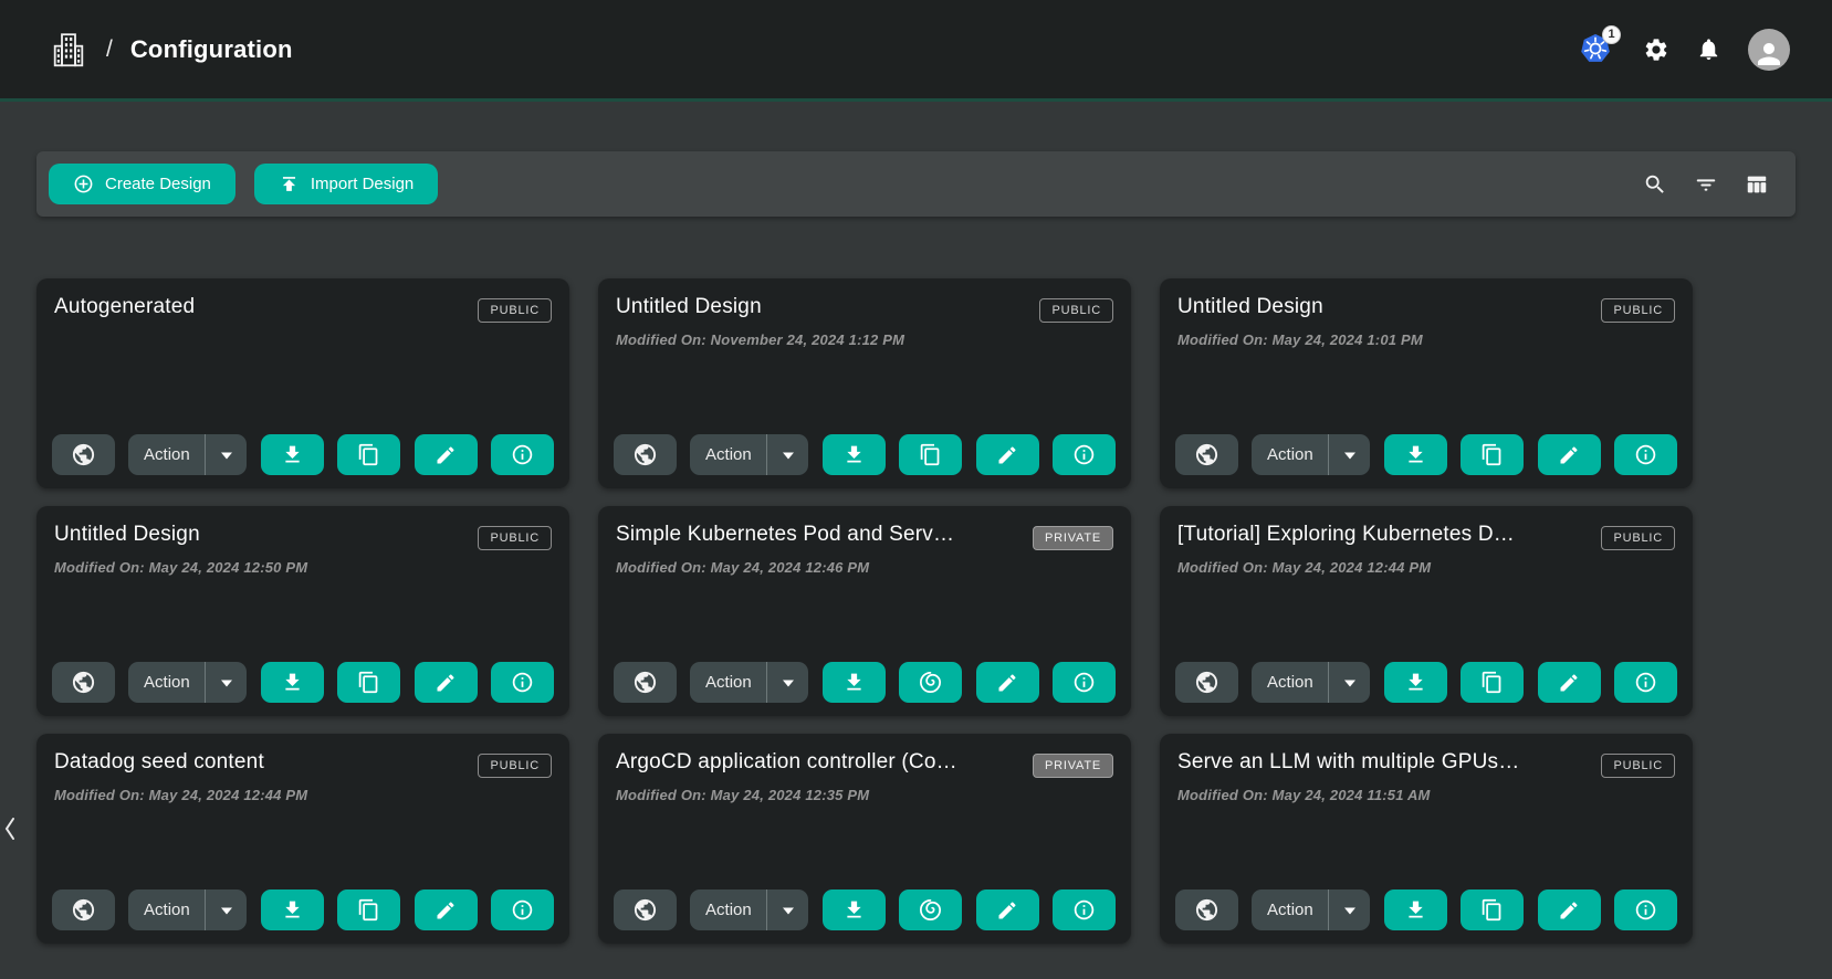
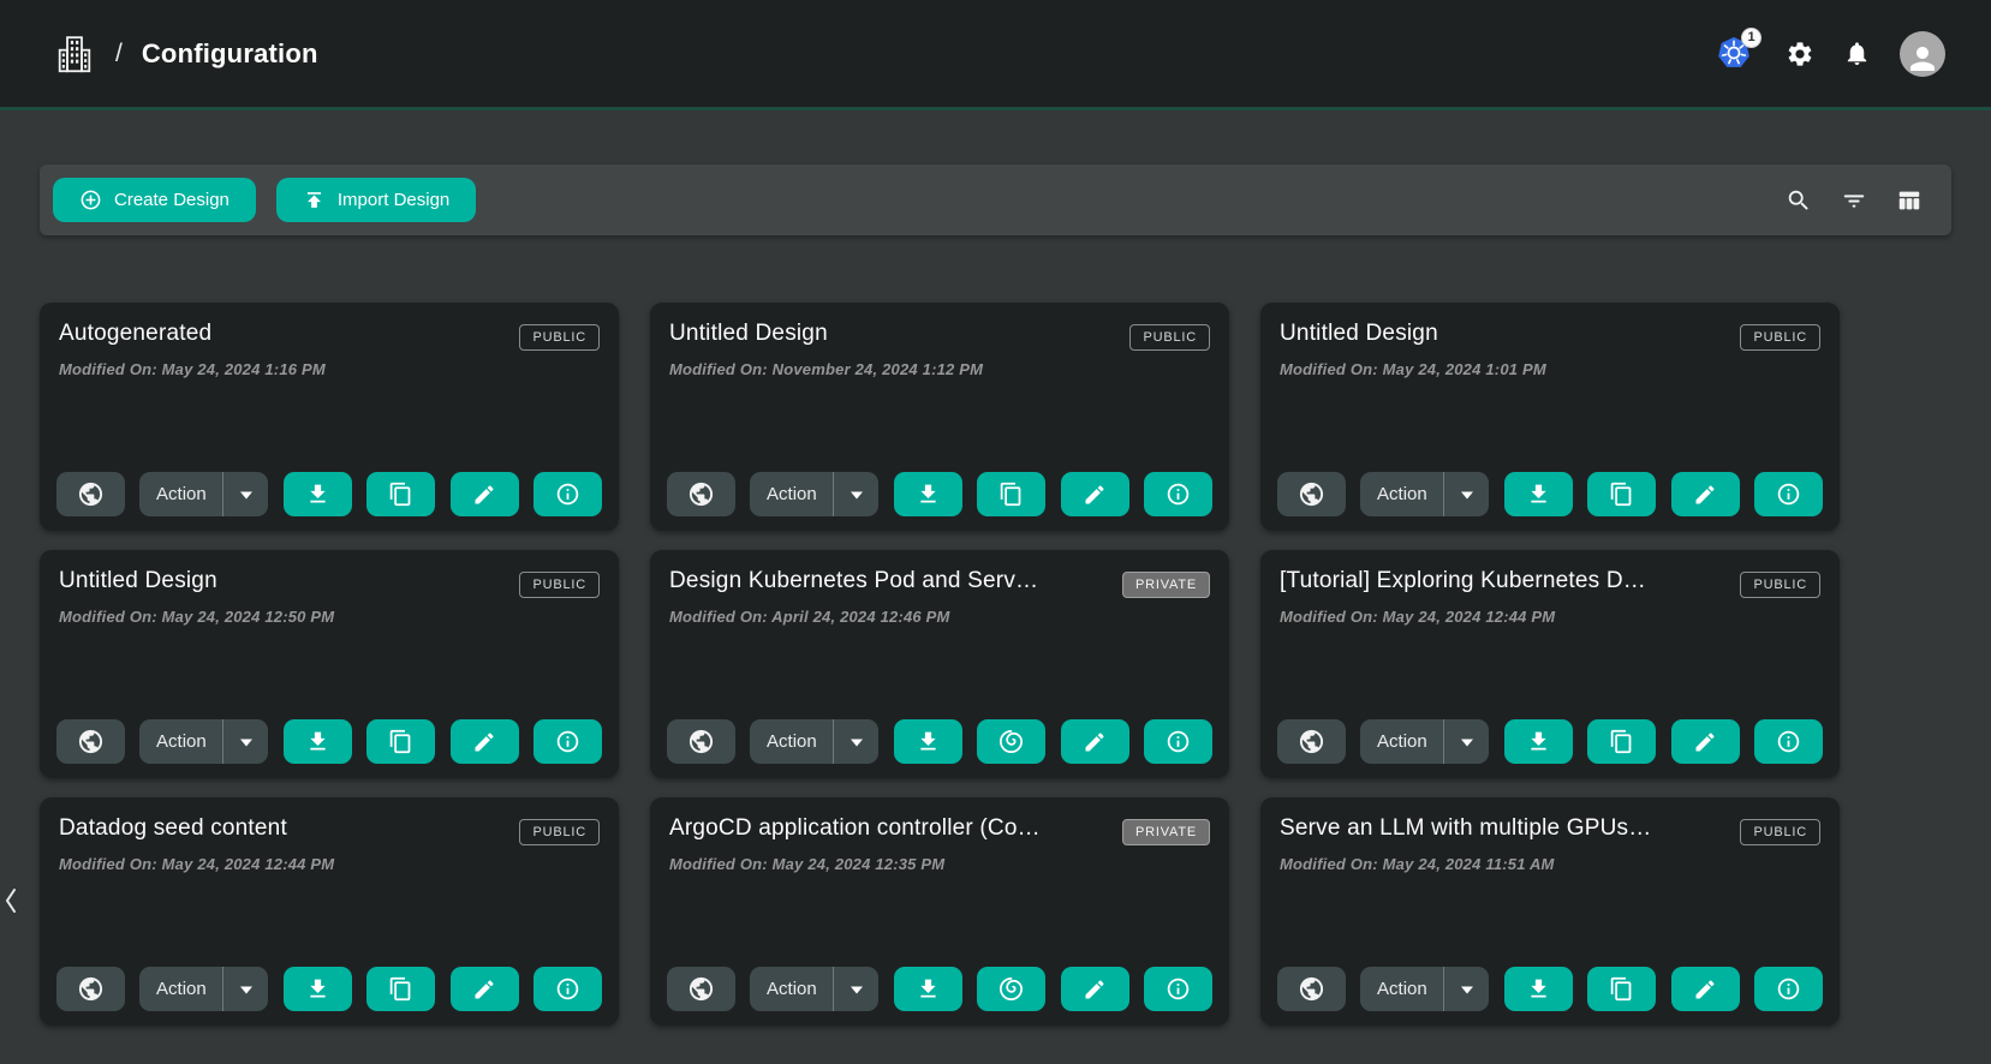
  /
  Configuration
  1
  Create Design
  Import Design
  Autogenerated
  PUBLIC
+ Modified On: May 24, 2024 1:16 PM
  Action
  Untitled Design
  PUBLIC
  Modified On: November 24, 2024 1:12 PM
  Action
  Untitled Design
  PUBLIC
  Modified On: May 24, 2024 1:01 PM
  Action
  Untitled Design
  PUBLIC
  Modified On: May 24, 2024 12:50 PM
  Action
- Simple Kubernetes Pod and Serv…
+ Design Kubernetes Pod and Serv…
  PRIVATE
- Modified On: May 24, 2024 12:46 PM
+ Modified On: April 24, 2024 12:46 PM
  Action
  [Tutorial] Exploring Kubernetes D…
  PUBLIC
  Modified On: May 24, 2024 12:44 PM
  Action
  Datadog seed content
  PUBLIC
  Modified On: May 24, 2024 12:44 PM
  Action
  ArgoCD application controller (Co…
  PRIVATE
  Modified On: May 24, 2024 12:35 PM
  Action
  Serve an LLM with multiple GPUs…
  PUBLIC
  Modified On: May 24, 2024 11:51 AM
  Action
